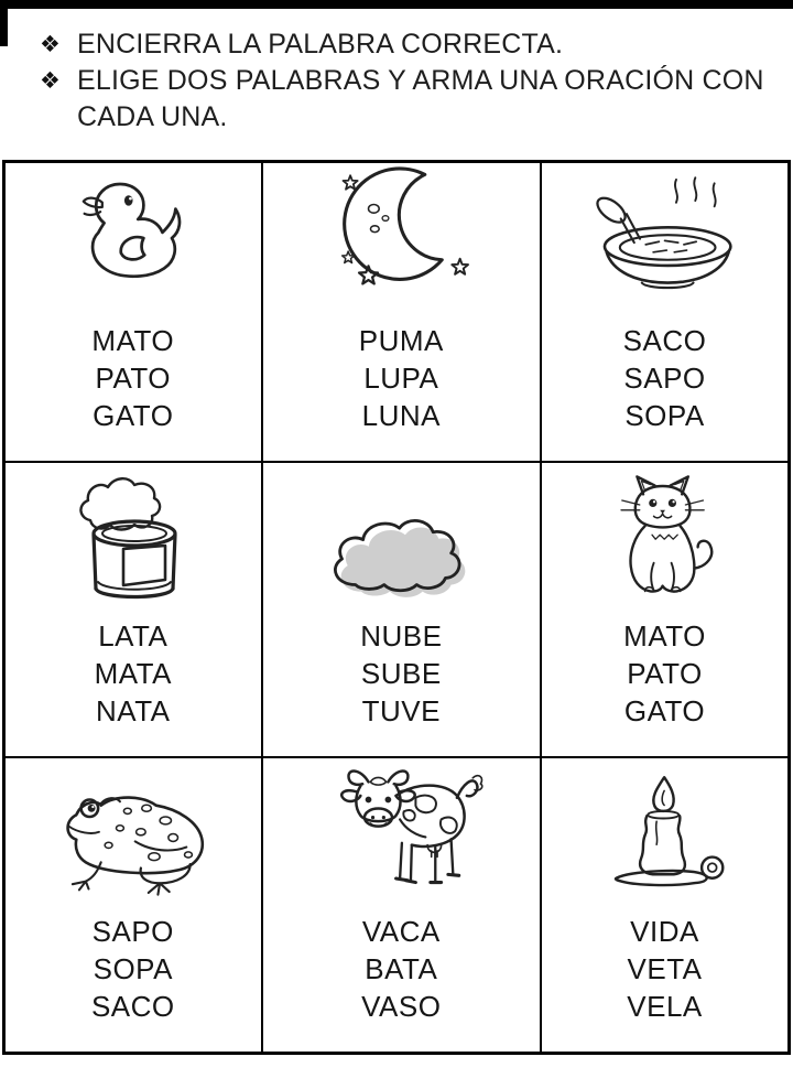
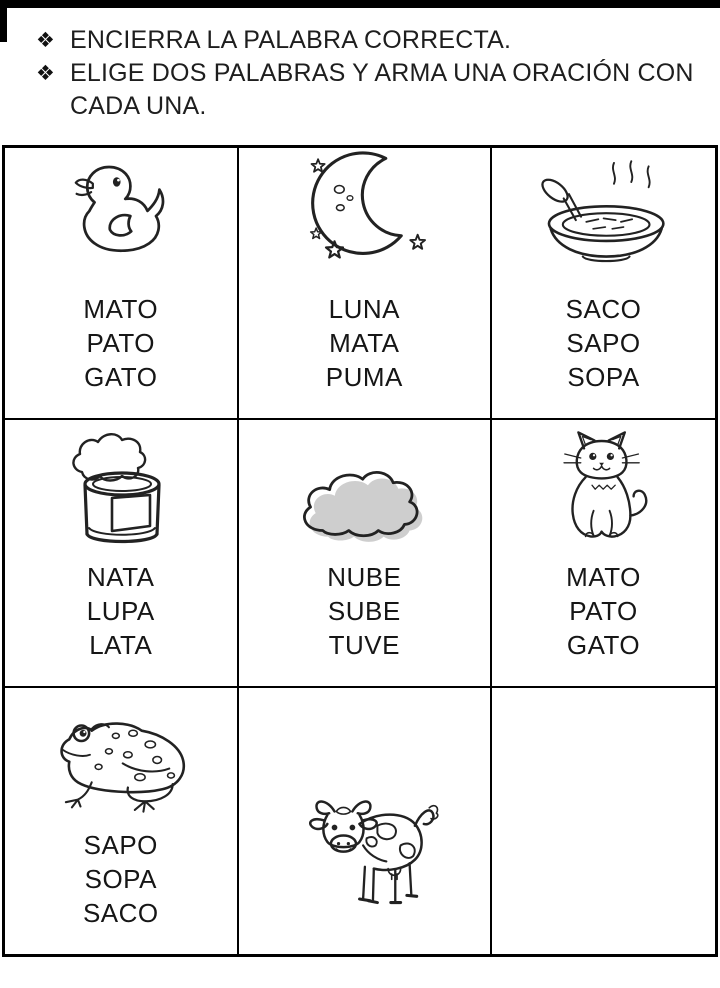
  ❖
  ENCIERRA LA PALABRA CORRECTA.
  ❖
  ELIGE DOS PALABRAS Y ARMA UNA ORACIÓN CON CADA UNA.
  MATO
  PATO
  GATO
- PUMA
+ LUNA
- LUPA
+ MATA
- LUNA
+ PUMA
  SACO
  SAPO
  SOPA
- LATA
+ NATA
- MATA
+ LUPA
- NATA
+ LATA
  NUBE
  SUBE
  TUVE
  MATO
  PATO
  GATO
  SAPO
  SOPA
  SACO
- VACA
- BATA
- VASO
- VIDA
- VETA
- VELA
